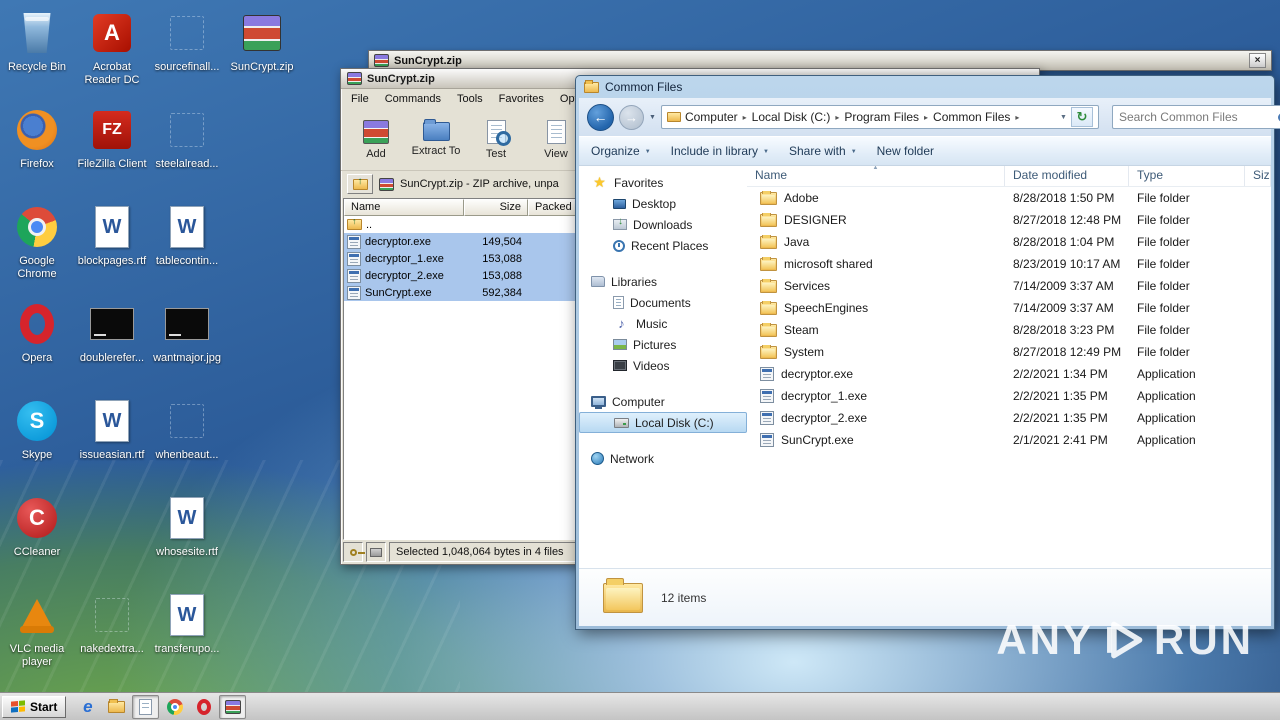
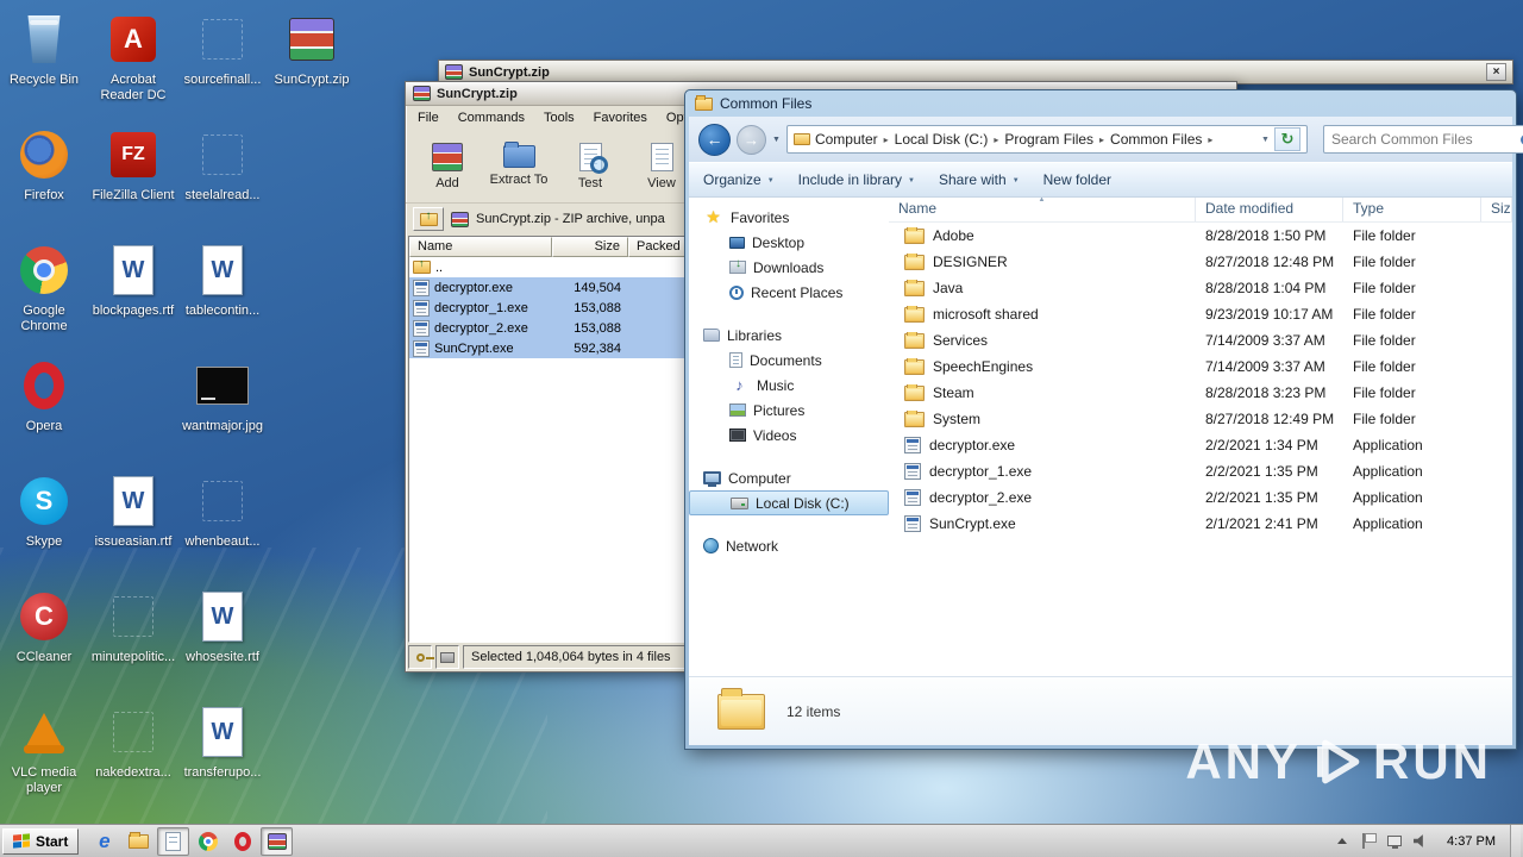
  Recycle Bin
  Acrobat Reader DC
  sourcefinall...
  SunCrypt.zip
  Firefox
  FileZilla Client
  steelalread...
  Google Chrome
  blockpages.rtf
  tablecontin...
  Opera
- doublerefer...
  wantmajor.jpg
  Skype
  issueasian.rtf
  whenbeaut...
  CCleaner
+ minutepolitic...
  whosesite.rtf
  VLC media player
  nakedextra...
  transferupo...
  SunCrypt.zip
  SunCrypt.zip
  File
  Commands
  Tools
  Favorites
  Add
  Extract To
  Test
  View
  SunCrypt.zip - ZIP archive, unpa
  Name
  Size
  Packed
  ..
  decryptor.exe
  149,504
  decryptor_1.exe
  153,088
  decryptor_2.exe
  153,088
  SunCrypt.exe
  592,384
  Selected 1,048,064 bytes in 4 files
  Common Files
  Computer
  Local Disk (C:)
  Program Files
  Common Files
  Search Common Files
  Organize
  Include in library
  Share with
  New folder
  Fav​orites
  Desktop
  Downloads
  Recent Places
  Libraries
  Documents
  Music
  Pictures
  Videos
  Computer
  Local Disk (C:)
  Network
  Name
  Date modified
  Type
  Siz
  Adobe
  8/28/2018 1:50 PM
  File folder
  DESIGNER
  8/27/2018 12:48 PM
  File folder
  Java
  8/28/2018 1:04 PM
  File folder
  microsoft shared
- 8/23/2019 10:17 AM
+ 9/23/2019 10:17 AM
  File folder
  Services
  7/14/2009 3:37 AM
  File folder
  SpeechEngines
  7/14/2009 3:37 AM
  File folder
  Steam
  8/28/2018 3:23 PM
  File folder
  System
  8/27/2018 12:49 PM
  File folder
  decryptor.exe
  2/2/2021 1:34 PM
  Application
  decryptor_1.exe
  2/2/2021 1:35 PM
  Application
  decryptor_2.exe
  2/2/2021 1:35 PM
  Application
  SunCrypt.exe
  2/1/2021 2:41 PM
  Application
  12 items
  ANY
  RUN
  Start
+ 4:37 PM
